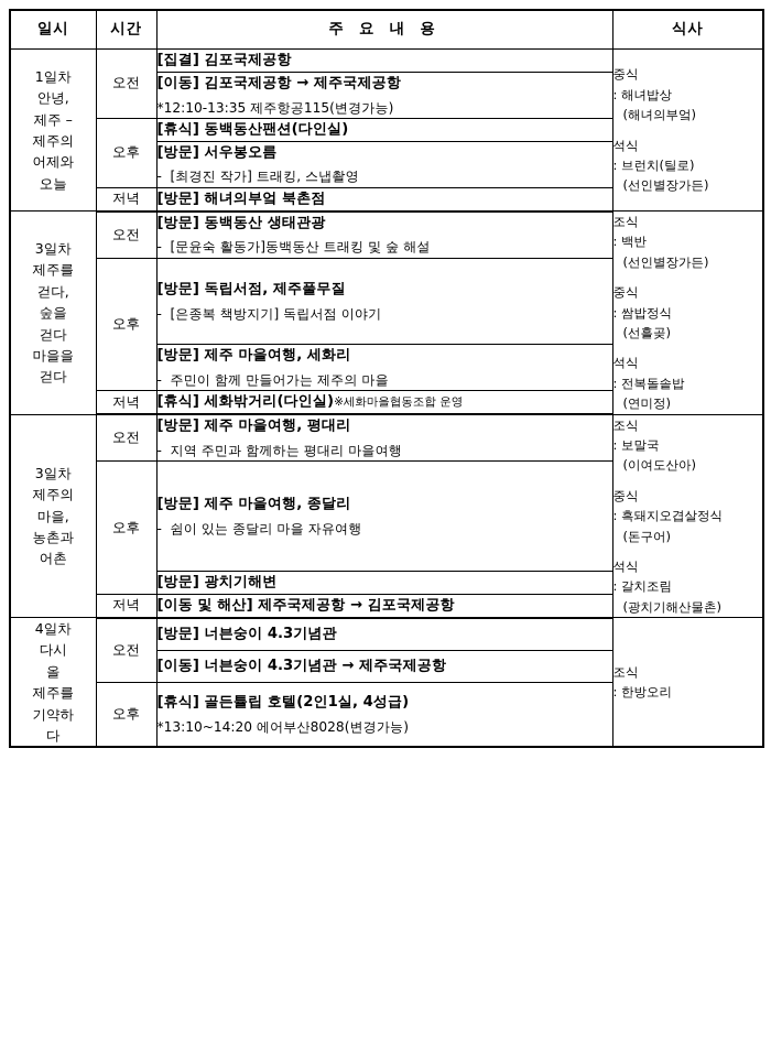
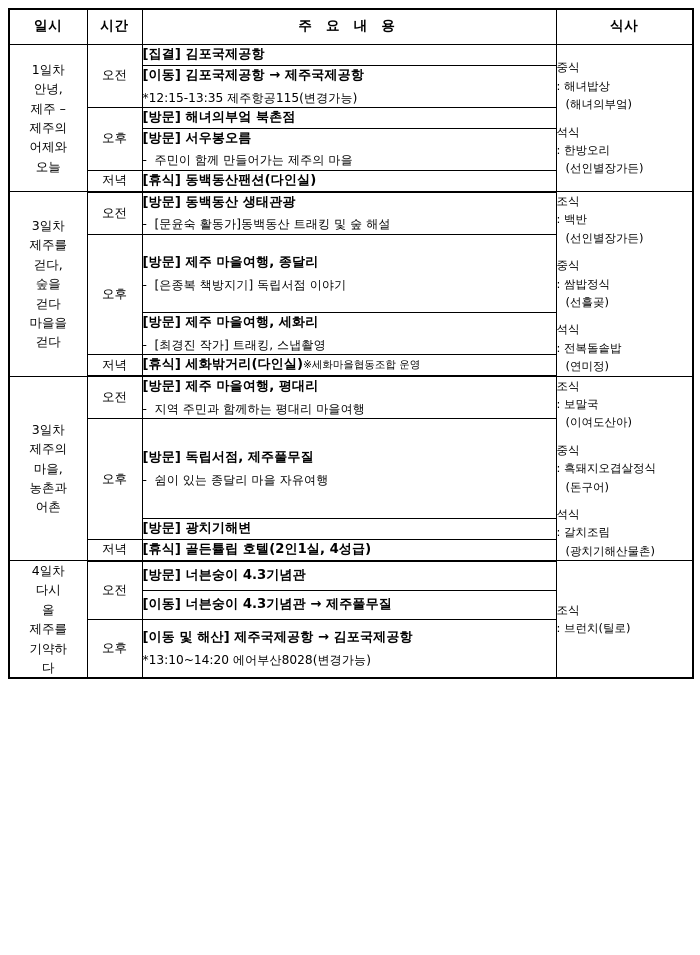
  일시	시간	주 요 내 용	식사
- 1일차안녕,제주 –제주의어제와오늘	오전	[집결] 김포국제공항	중식: 해녀밥상(해녀의부엌)석식: 브런치(틸로)(선인별장가든)
+ 1일차안녕,제주 –제주의어제와오늘	오전	[집결] 김포국제공항	중식: 해녀밥상(해녀의부엌)석식: 한방오리(선인별장가든)
- [이동] 김포국제공항 → 제주국제공항*12:10-13:35 제주항공115(변경가능)
+ [이동] 김포국제공항 → 제주국제공항*12:15-13:35 제주항공115(변경가능)
- 오후	[휴식] 동백동산팬션(다인실)
+ 오후	[방문] 해녀의부엌 북촌점
- [방문] 서우봉오름- [최경진 작가] 트래킹, 스냅촬영
+ [방문] 서우봉오름- 주민이 함께 만들어가는 제주의 마을
- 저녁	[방문] 해녀의부엌 북촌점
+ 저녁	[휴식] 동백동산팬션(다인실)
  3일차제주를걷다,숲을걷다마을을걷다	오전	[방문] 동백동산 생태관광- [문윤숙 활동가]동백동산 트래킹 및 숲 해설	조식: 백반(선인별장가든)중식: 쌈밥정식(선흘곶)석식: 전복돌솥밥(연미정)
- 오후	[방문] 독립서점, 제주풀무질- [은종복 책방지기] 독립서점 이야기
+ 오후	[방문] 제주 마을여행, 종달리- [은종복 책방지기] 독립서점 이야기
- [방문] 제주 마을여행, 세화리- 주민이 함께 만들어가는 제주의 마을
+ [방문] 제주 마을여행, 세화리- [최경진 작가] 트래킹, 스냅촬영
  저녁	[휴식] 세화밖거리(다인실)※세화마을협동조합 운영
  3일차제주의마을,농촌과어촌	오전	[방문] 제주 마을여행, 평대리- 지역 주민과 함께하는 평대리 마을여행	조식: 보말국(이여도산아)중식: 흑돼지오겹살정식(돈구어)석식: 갈치조림(광치기해산물촌)
- 오후	[방문] 제주 마을여행, 종달리- 쉼이 있는 종달리 마을 자유여행
+ 오후	[방문] 독립서점, 제주풀무질- 쉼이 있는 종달리 마을 자유여행
  [방문] 광치기해변
- 저녁	[이동 및 해산] 제주국제공항 → 김포국제공항
+ 저녁	[휴식] 골든튤립 호텔(2인1실, 4성급)
- 4일차다시올제주를기약하다	오전	[방문] 너븐숭이 4.3기념관	조식: 한방오리
+ 4일차다시올제주를기약하다	오전	[방문] 너븐숭이 4.3기념관	조식: 브런치(틸로)
- [이동] 너븐숭이 4.3기념관 → 제주국제공항
+ [이동] 너븐숭이 4.3기념관 → 제주풀무질
- 오후	[휴식] 골든튤립 호텔(2인1실, 4성급)*13:10~14:20 에어부산8028(변경가능)
+ 오후	[이동 및 해산] 제주국제공항 → 김포국제공항*13:10~14:20 에어부산8028(변경가능)
